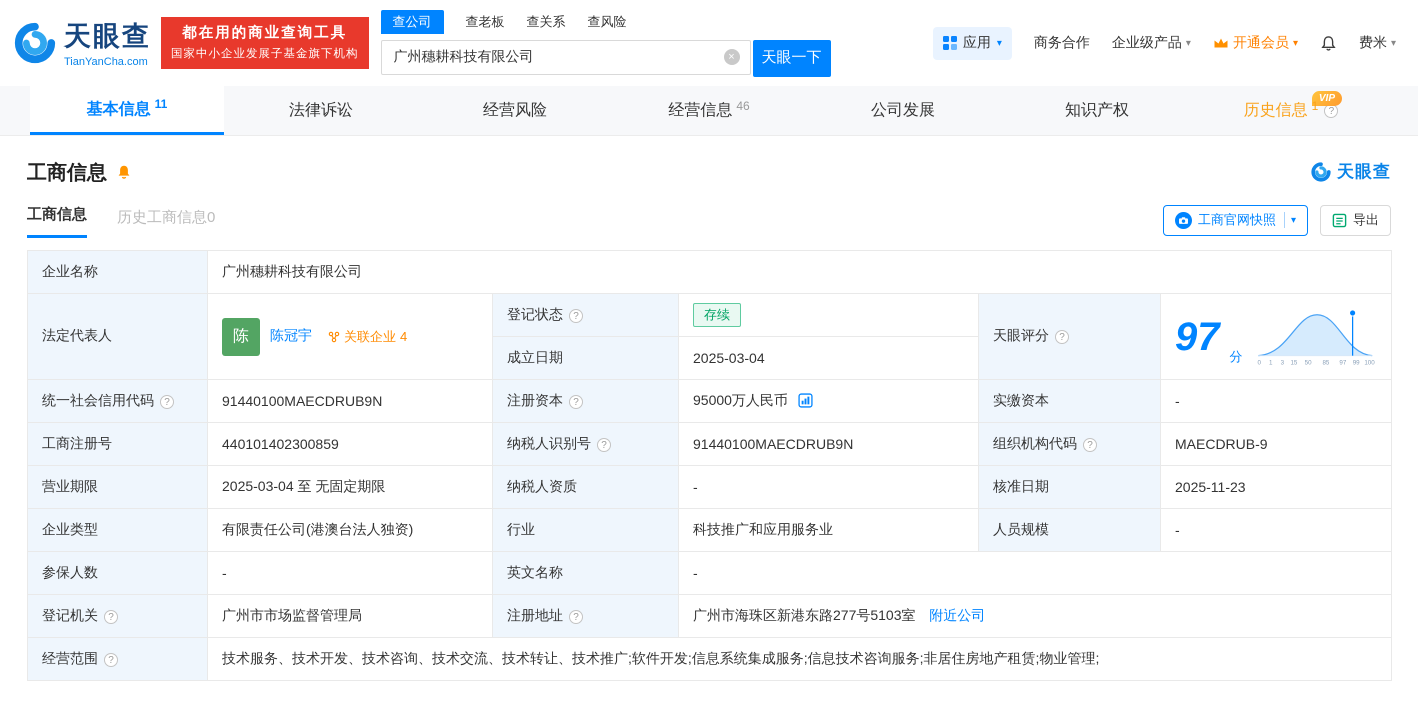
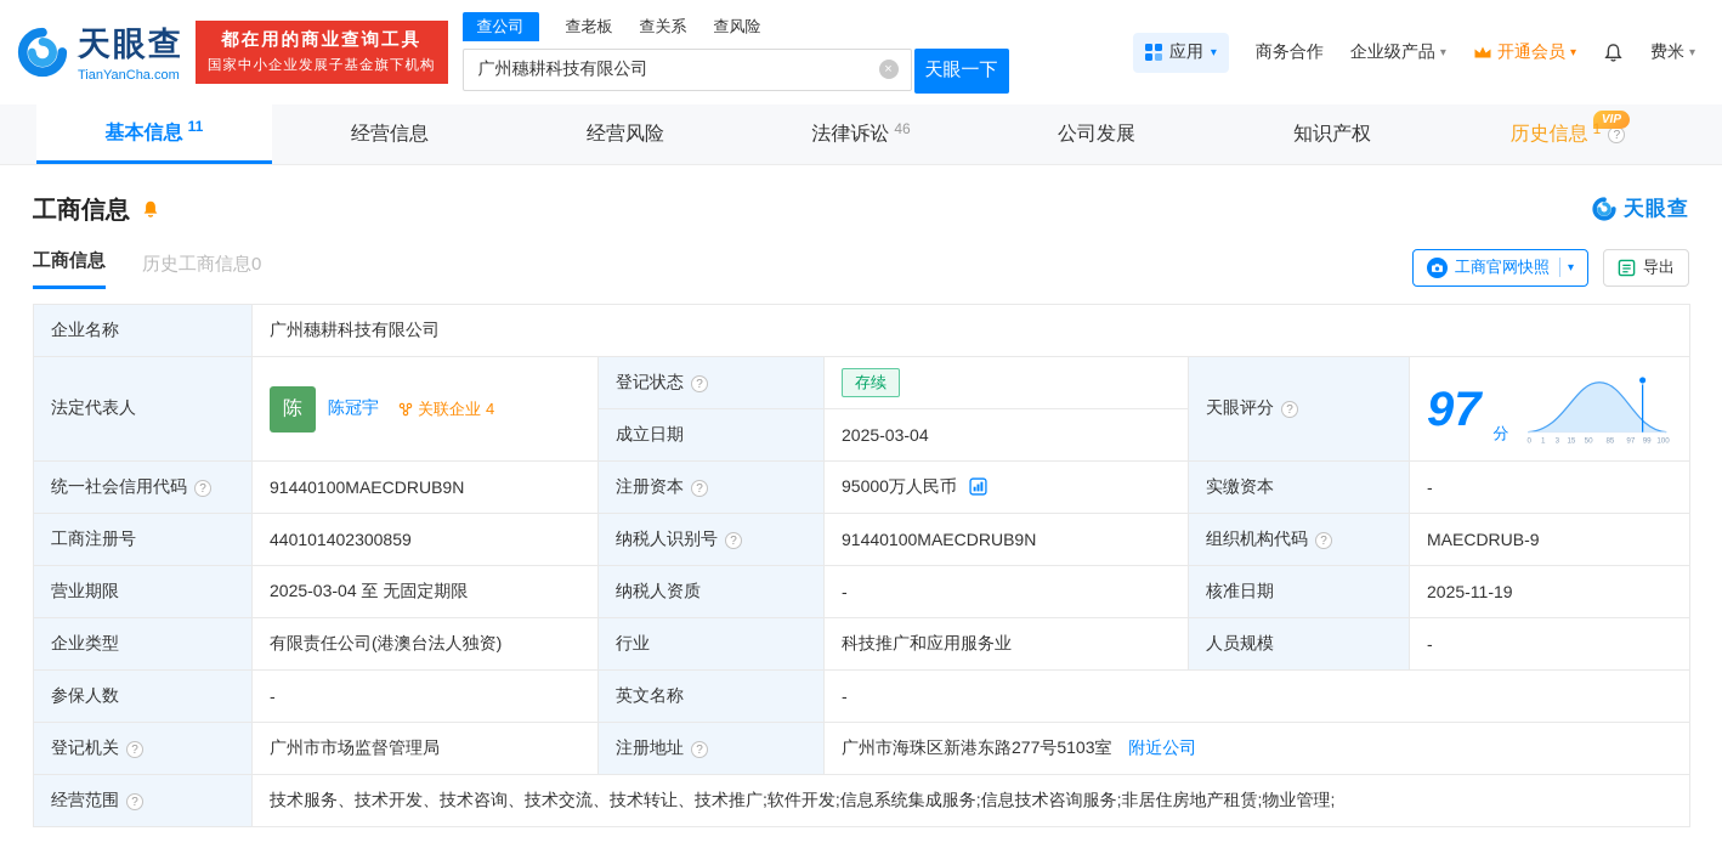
  天眼查
  TianYanCha.com
  都在用的商业查询工具
  国家中小企业发展子基金旗下机构
  查公司
  查老板
  查关系
  查风险
  广州穗耕科技有限公司
  天眼一下
  应用
  商务合作
  企业级产品
  开通会员
  费米
  基本信息
  11
- 法律诉讼
+ 经营信息
  经营风险
- 经营信息
+ 法律诉讼
  46
  公司发展
  知识产权
  VIP
  历史信息
  1
  工商信息
  天眼查
  工商信息
  历史工商信息0
  工商官网快照
  导出
  企业名称	广州穗耕科技有限公司
  成立日期	2025-03-04
  统一社会信用代码	91440100MAECDRUB9N	注册资本	95000万人民币	实缴资本	-
  工商注册号	440101402300859	纳税人识别号	91440100MAECDRUB9N	组织机构代码	MAECDRUB-9
- 营业期限	2025-03-04 至 无固定期限	纳税人资质	-	核准日期	2025-11-23
+ 营业期限	2025-03-04 至 无固定期限	纳税人资质	-	核准日期	2025-11-19
  企业类型	有限责任公司(港澳台法人独资)	行业	科技推广和应用服务业	人员规模	-
  参保人数	-	英文名称	-
  登记机关	广州市市场监督管理局	注册地址	广州市海珠区新港东路277号5103室 附近公司
  经营范围	技术服务、技术开发、技术咨询、技术交流、技术转让、技术推广;软件开发;信息系统集成服务;信息技术咨询服务;非居住房地产租赁;物业管理;
